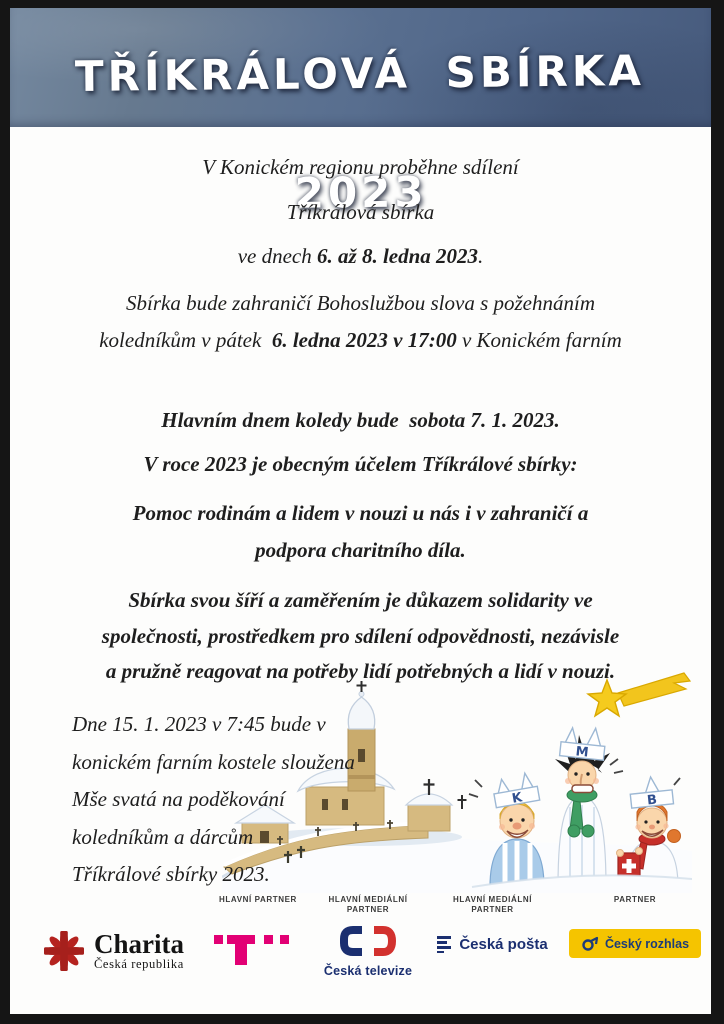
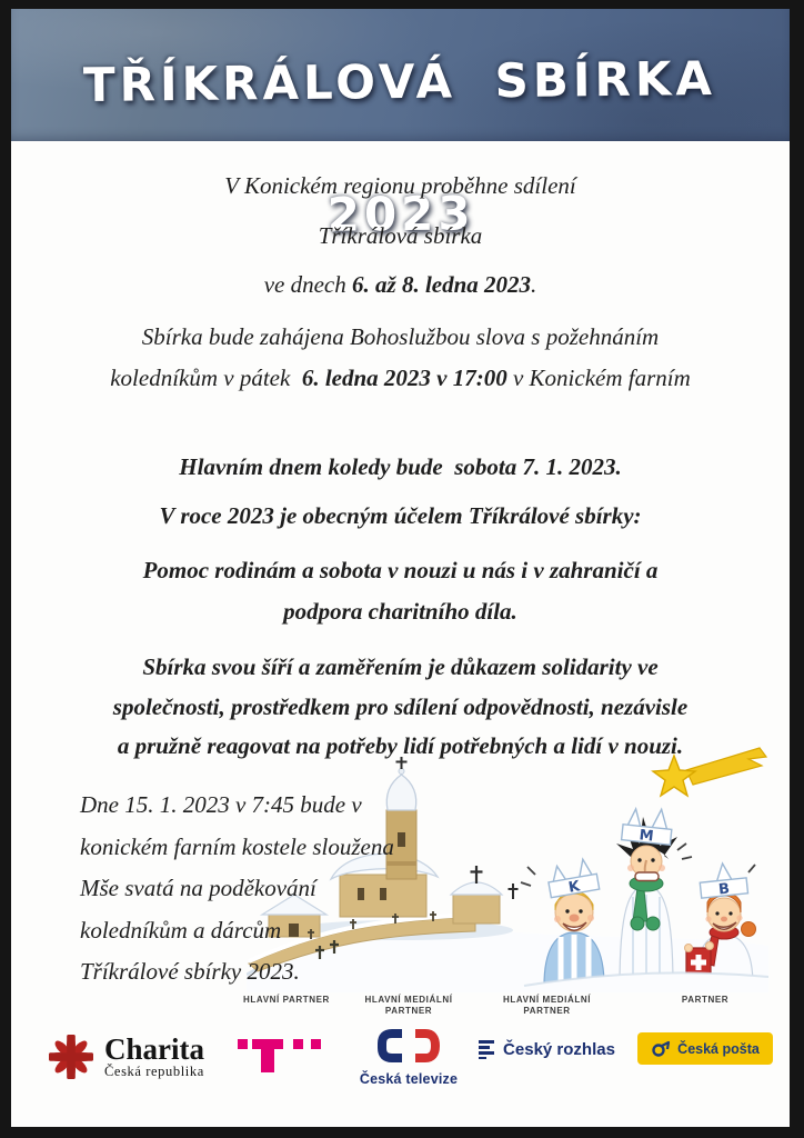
  TŘÍKRÁLOVÁ SBÍRKA 2023
  V Konickém regionu proběhne sdílení
  Tříkrálová sbírka
  ve dnech 6. až 8. ledna 2023.
- Sbírka bude zahraničí Bohoslužbou slova s požehnáním
+ Sbírka bude zahájena Bohoslužbou slova s požehnáním
  koledníkům v pátek 6. ledna 2023 v 17:00 v Konickém farním
  Hlavním dnem koledy bude sobota 7. 1. 2023.
  V roce 2023 je obecným účelem Tříkrálové sbírky:
- Pomoc rodinám a lidem v nouzi u nás i v zahraničí a
+ Pomoc rodinám a sobota v nouzi u nás i v zahraničí a
  podpora charitního díla.
  Sbírka svou šíří a zaměřením je důkazem solidarity ve
  společnosti, prostředkem pro sdílení odpovědnosti, nezávisle
  a pružně reagovat na potřeby lidí potřebných a lidí v nouzi.
  Dne 15. 1. 2023 v 7:45 bude v
  konickém farním kostele sloužena
  Mše svatá na poděkování
  koledníkům a dárcům
  Tříkrálové sbírky 2023.
  Charita
  Česká republika
  HLAVNÍ PARTNER
  HLAVNÍ MEDIÁLNÍ
  PARTNER
  Česká televize
  HLAVNÍ MEDIÁLNÍ
  PARTNER
- Česká pošta
+ Český rozhlas
  PARTNER
- Český rozhlas
+ Česká pošta
